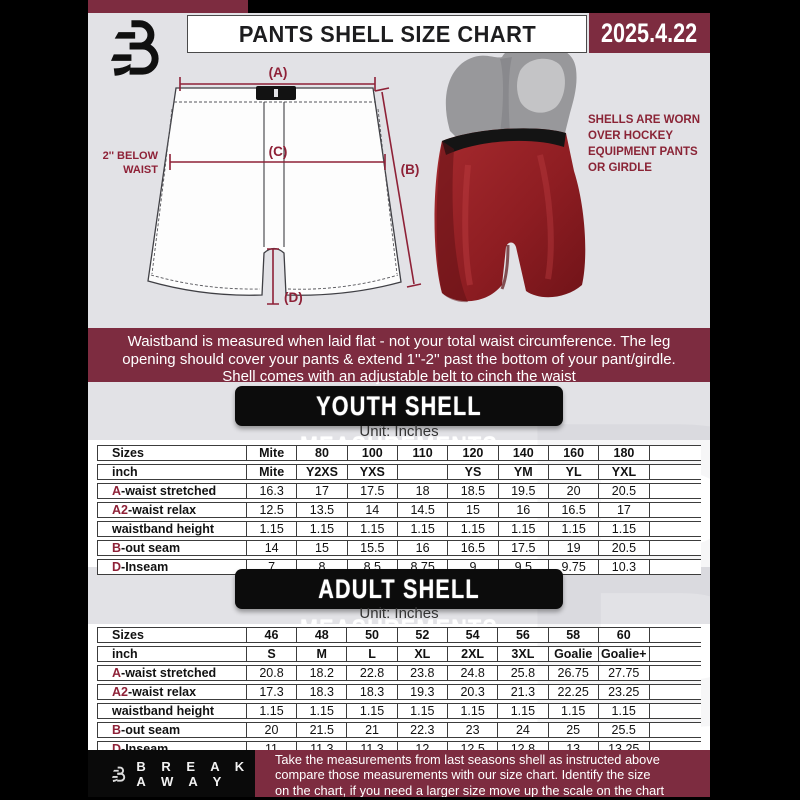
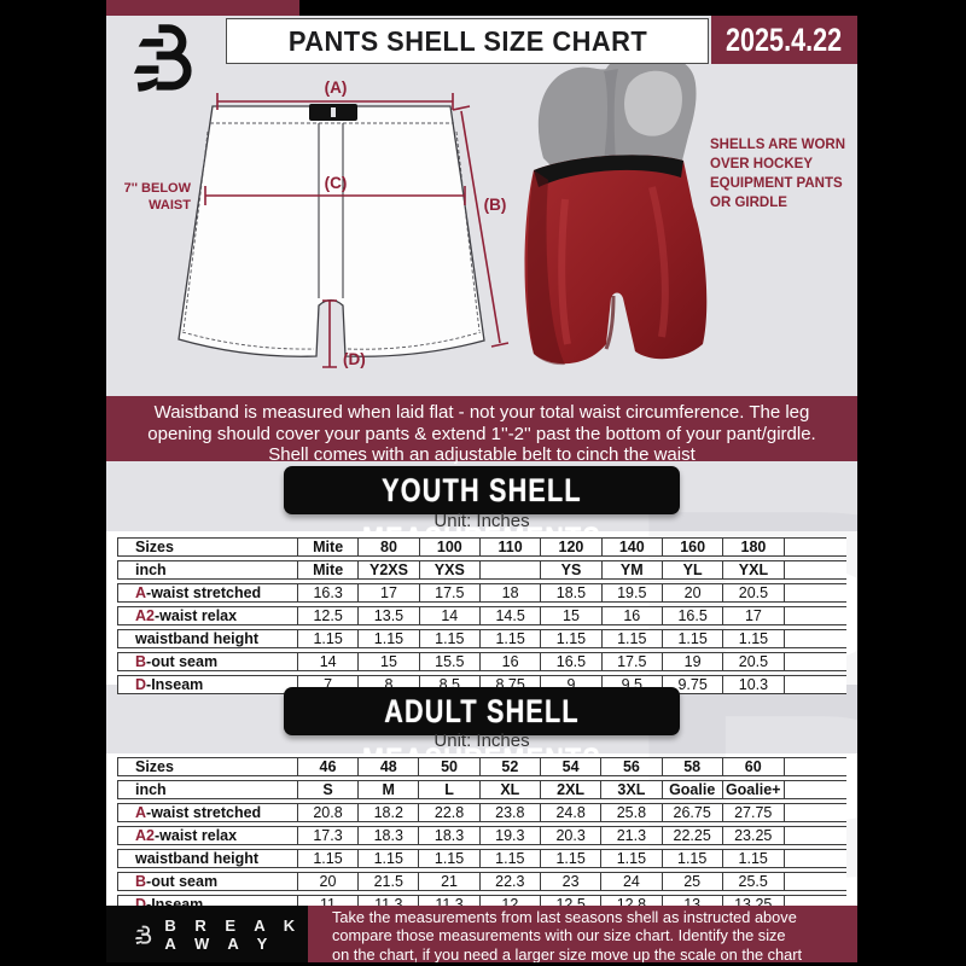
  (A)
  (B)
  (C)
  (D)
- 2'' BELOW
+ 7'' BELOW
  WAIST
  PANTS SHELL SIZE CHART
  2025.4.22
  SHELLS ARE WORN
  OVER HOCKEY
  EQUIPMENT PANTS
  OR GIRDLE
  Waistband is measured when laid flat - not your total waist circumference. The leg
  opening should cover your pants & extend 1''-2'' past the bottom of your pant/girdle.
  Shell comes with an adjustable belt to cinch the waist
  Unit: Inches
  Sizes	Mite	80	100	110	120	140	160	180
  inch	Mite	Y2XS	YXS		YS	YM	YL	YXL
  A-waist stretched	16.3	17	17.5	18	18.5	19.5	20	20.5
  A2-waist relax	12.5	13.5	14	14.5	15	16	16.5	17
  waistband height	1.15	1.15	1.15	1.15	1.15	1.15	1.15	1.15
  B-out seam	14	15	15.5	16	16.5	17.5	19	20.5
  D-Inseam	7	8	8.5	8.75	9	9.5	9.75	10.3
  Unit: Inches
  Sizes	46	48	50	52	54	56	58	60
  inch	S	M	L	XL	2XL	3XL	Goalie	Goalie+
  A-waist stretched	20.8	18.2	22.8	23.8	24.8	25.8	26.75	27.75
  A2-waist relax	17.3	18.3	18.3	19.3	20.3	21.3	22.25	23.25
  waistband height	1.15	1.15	1.15	1.15	1.15	1.15	1.15	1.15
  B-out seam	20	21.5	21	22.3	23	24	25	25.5
  D-Inseam	11	11.3	11.3	12	12.5	12.8	13	13.25
  B
  B R E A K A W A Y
  Take the measurements from last seasons shell as instructed above
  compare those measurements with our size chart. Identify the size
  on the chart, if you need a larger size move up the scale on the chart
